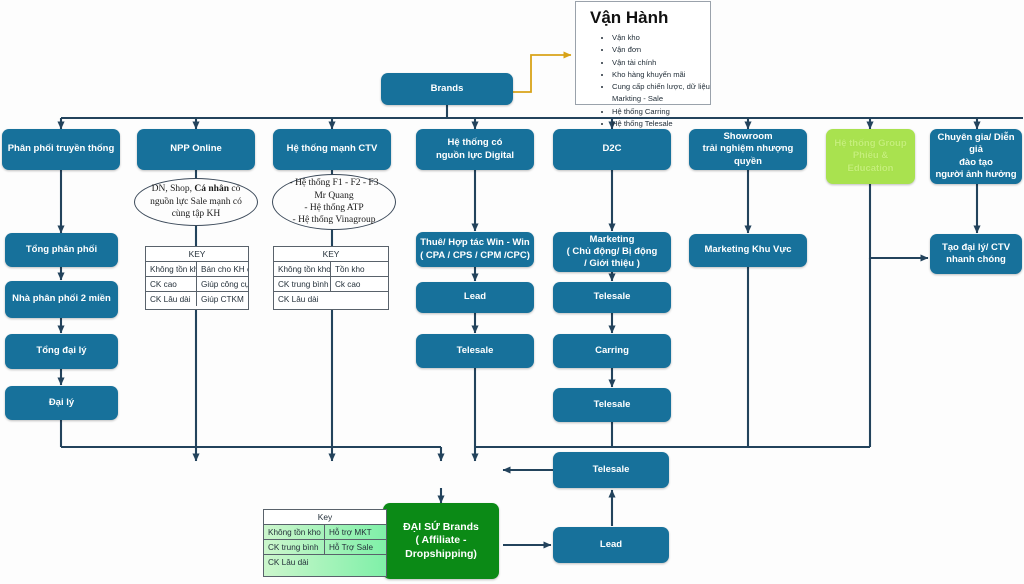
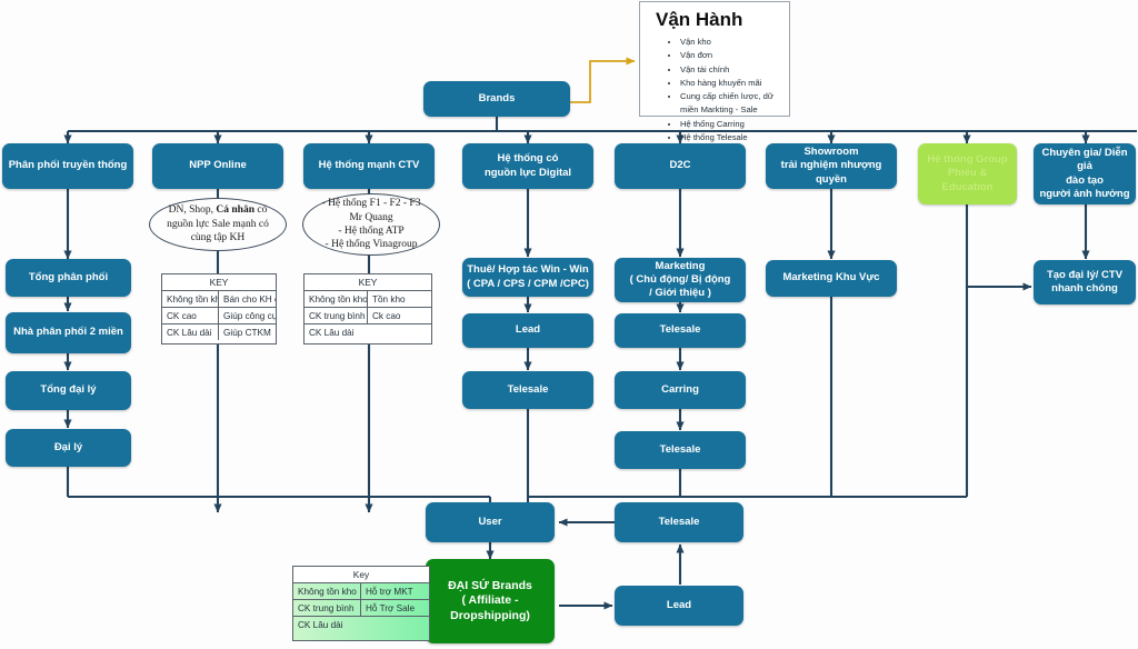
  Vận Hành
  Vận kho
  Vận đơn
  Vận tài chính
  Kho hàng khuyến mãi
- Cung cấp chiến lược, dữ liệu Markting - Sale
+ Cung cấp chiến lược, dữ miền Markting - Sale
  Hệ thống Carring
  Hệ thống Telesale
  Brands
  Phân phối truyền thống
  NPP Online
  Hệ thống mạnh CTV
  Hệ thống có
  nguồn lực Digital
  D2C
  Showroom
  trải nghiệm nhượng quyền
  Hệ thống Group
  Phiếu & Education
  Chuyên gia/ Diễn giả
  đào tạo
  người ảnh hưởng
  DN, Shop, Cá nhân có nguồn lực Sale mạnh có cùng tập KH
  - Hệ thống F1 - F2 - F3 Mr Quang
  - Hệ thống ATP
  - Hệ thống Vinagroup
  KEY
  Không tồn kh
  Bán cho KH
  CK cao
  Giúp công cụ
  CK Lâu dài
  Giúp CTKM
  KEY
  Không tồn kho
  Tồn kho
  CK trung bình
  Ck cao
  CK Lâu dài
  Tổng phân phối
  Nhà phân phối 2 miền
  Tổng đại lý
  Đại lý
  Thuê/ Hợp tác Win - Win
  ( CPA / CPS / CPM /CPC)
  Lead
  Telesale
  Marketing
  ( Chủ động/ Bị động
  / Giới thiệu )
  Telesale
  Carring
  Telesale
  Marketing Khu Vực
  Tạo đại lý/ CTV
  nhanh chóng
+ User
  Telesale
  ĐẠI SỨ Brands
  ( Affiliate - Dropshipping)
  Lead
  Key
  Không tồn kho
  Hỗ trợ MKT
  CK trung bình
  Hỗ Trợ Sale
  CK Lâu dài
